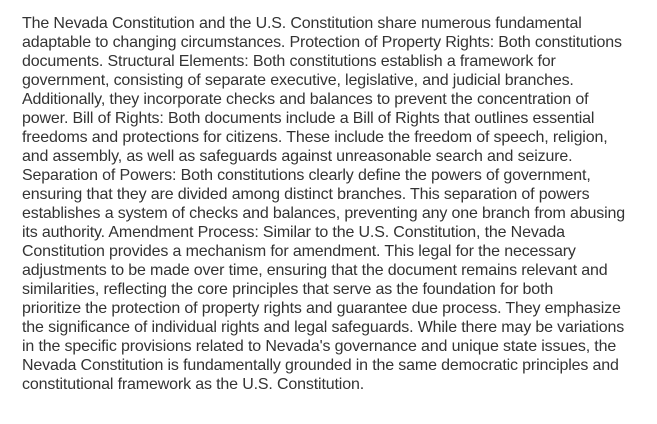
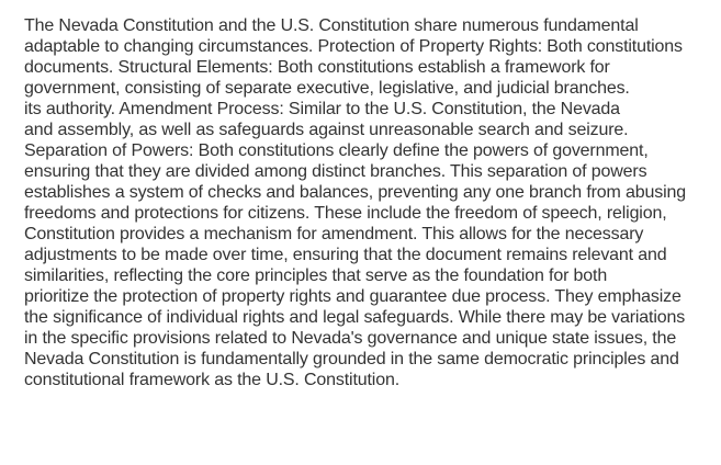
  The Nevada Constitution and the U.S. Constitution share numerous fundamental
  adaptable to changing circumstances. Protection of Property Rights: Both constitutions
  documents. Structural Elements: Both constitutions establish a framework for
  government, consisting of separate executive, legislative, and judicial branches.
- Additionally, they incorporate checks and balances to prevent the concentration of
- power. Bill of Rights: Both documents include a Bill of Rights that outlines essential
- freedoms and protections for citizens. These include the freedom of speech, religion,
+ its authority. Amendment Process: Similar to the U.S. Constitution, the Nevada
  and assembly, as well as safeguards against unreasonable search and seizure.
  Separation of Powers: Both constitutions clearly define the powers of government,
  ensuring that they are divided among distinct branches. This separation of powers
  establishes a system of checks and balances, preventing any one branch from abusing
- its authority. Amendment Process: Similar to the U.S. Constitution, the Nevada
+ freedoms and protections for citizens. These include the freedom of speech, religion,
- Constitution provides a mechanism for amendment. This legal for the necessary
+ Constitution provides a mechanism for amendment. This allows for the necessary
  adjustments to be made over time, ensuring that the document remains relevant and
  similarities, reflecting the core principles that serve as the foundation for both
  prioritize the protection of property rights and guarantee due process. They emphasize
  the significance of individual rights and legal safeguards. While there may be variations
  in the specific provisions related to Nevada's governance and unique state issues, the
  Nevada Constitution is fundamentally grounded in the same democratic principles and
  constitutional framework as the U.S. Constitution.
